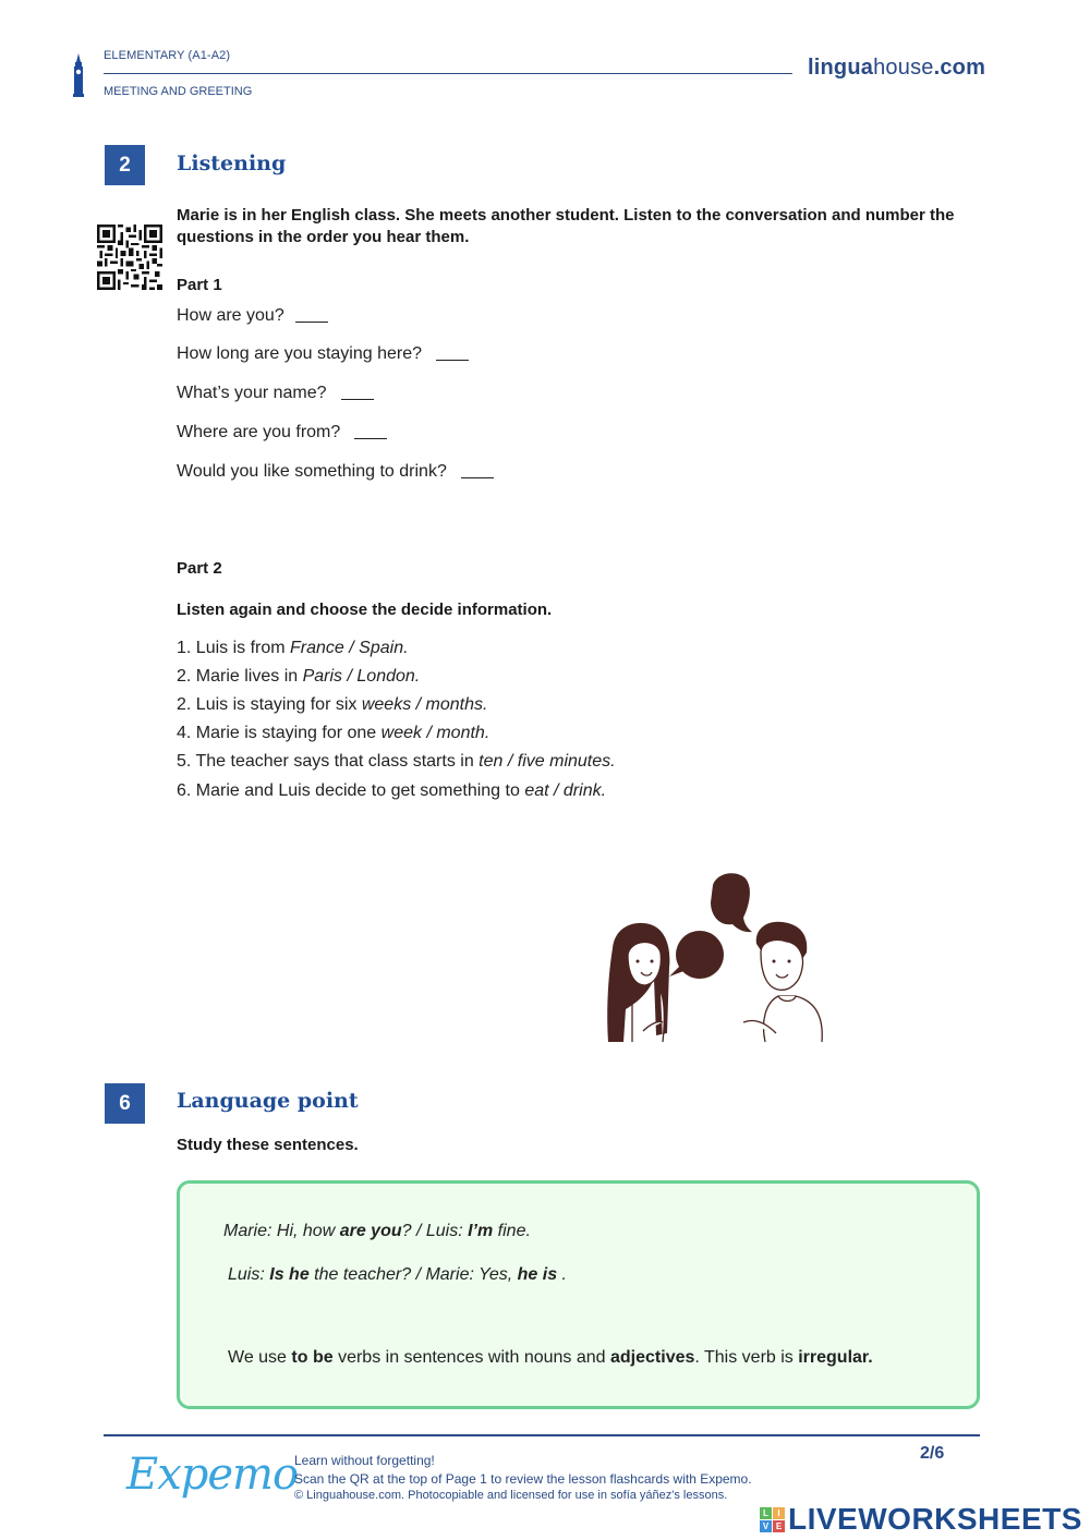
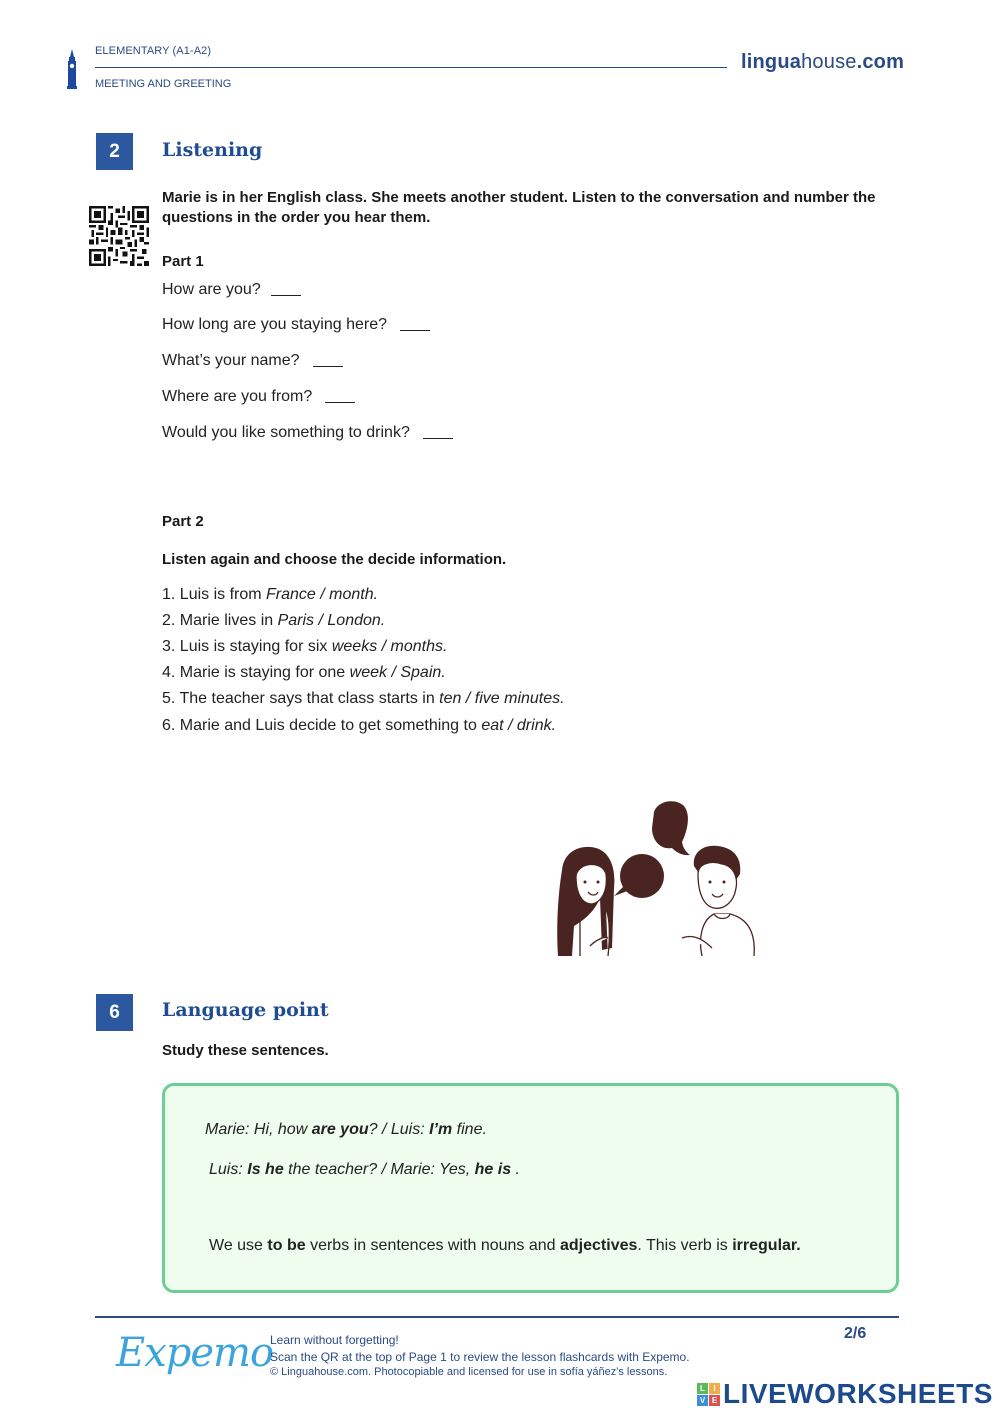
  ELEMENTARY (A1-A2)
  MEETING AND GREETING
  linguahouse.com
  2
  Listening
  Marie is in her English class. She meets another student. Listen to the conversation and number the questions in the order you hear them.
  Part 1
  How are you?
  How long are you staying here?
  What’s your name?
  Where are you from?
  Would you like something to drink?
  Part 2
  Listen again and choose the decide information.
- 1. Luis is from France / Spain.
+ 1. Luis is from France / month.
  2. Marie lives in Paris / London.
- 2. Luis is staying for six weeks / months.
+ 3. Luis is staying for six weeks / months.
- 4. Marie is staying for one week / month.
+ 4. Marie is staying for one week / Spain.
  5. The teacher says that class starts in ten / five minutes.
  6. Marie and Luis decide to get something to eat / drink.
  6
  Language point
  Study these sentences.
  Marie: Hi, how are you? / Luis: I’m fine.
  Luis: Is he the teacher? / Marie: Yes, he is .
  We use to be verbs in sentences with nouns and adjectives. This verb is irregular.
  Expemo
  Learn without forgetting!
  Scan the QR at the top of Page 1 to review the lesson flashcards with Expemo.
  © Linguahouse.com. Photocopiable and licensed for use in sofía yáñez's lessons.
  2/6
  L
  I
  V
  E
  LIVEWORKSHEETS
